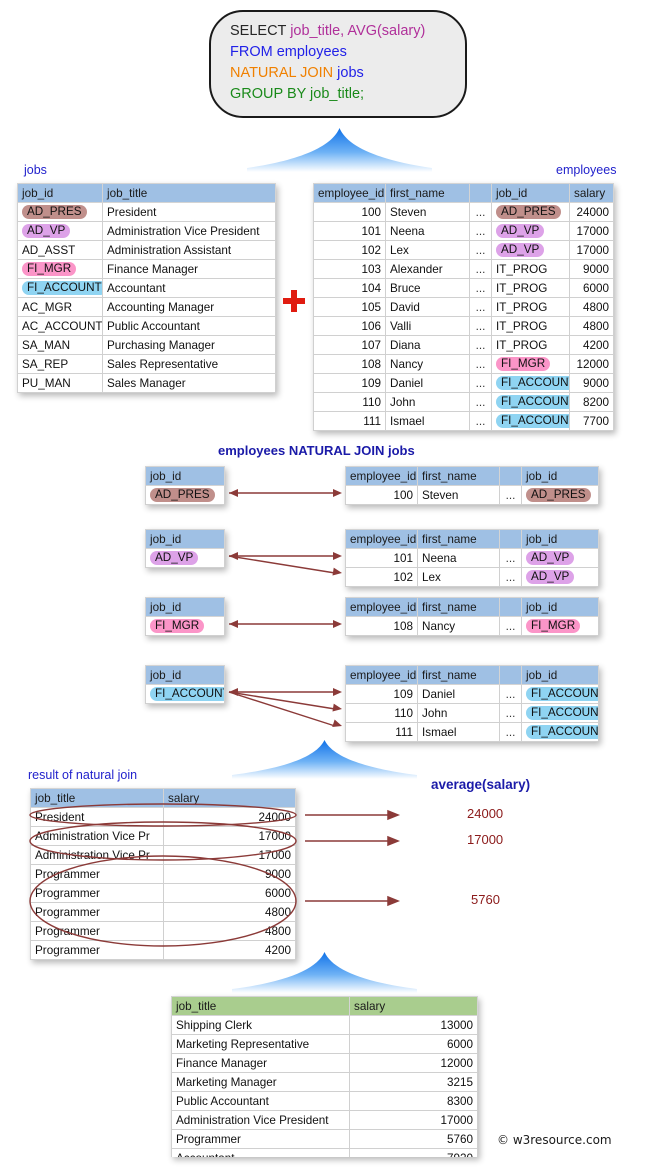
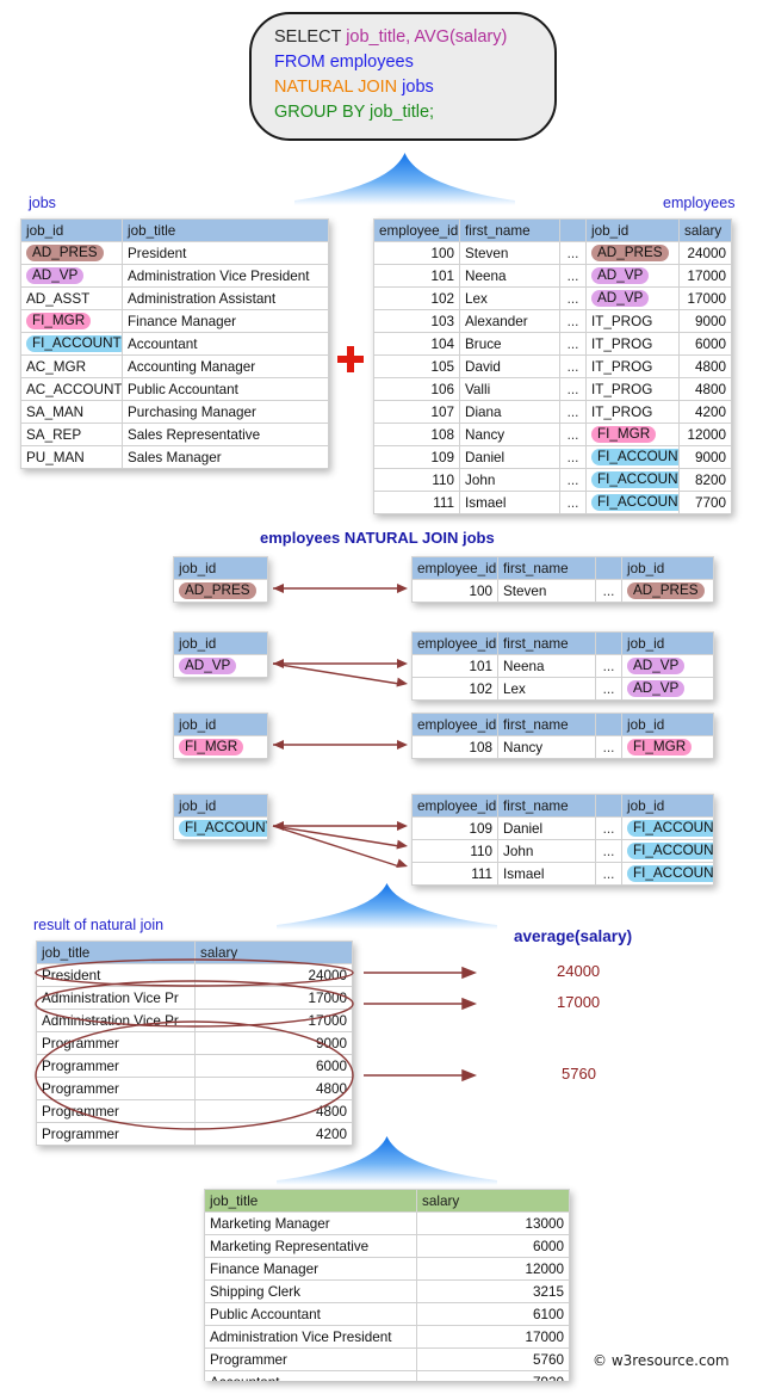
  SELECT job_title, AVG(salary)
  FROM employees
  NATURAL JOIN jobs
  GROUP BY job_title;
  jobs
  job_id	job_title
  AD_PRES	President
  AD_VP	Administration Vice President
  AD_ASST	Administration Assistant
  FI_MGR	Finance Manager
  FI_ACCOUNT	Accountant
  AC_MGR	Accounting Manager
  AC_ACCOUNT	Public Accountant
  SA_MAN	Purchasing Manager
  SA_REP	Sales Representative
  PU_MAN	Sales Manager
  employees
  employee_id	first_name		job_id	salary
  100	Steven	...	AD_PRES	24000
  101	Neena	...	AD_VP	17000
  102	Lex	...	AD_VP	17000
  103	Alexander	...	IT_PROG	9000
  104	Bruce	...	IT_PROG	6000
  105	David	...	IT_PROG	4800
  106	Valli	...	IT_PROG	4800
  107	Diana	...	IT_PROG	4200
  108	Nancy	...	FI_MGR	12000
  109	Daniel	...	FI_ACCOUN	9000
  110	John	...	FI_ACCOUN	8200
  111	Ismael	...	FI_ACCOUN	7700
  employees NATURAL JOIN jobs
  job_id
  AD_PRES
  employee_id	first_name		job_id
  100	Steven	...	AD_PRES
  job_id
  AD_VP
  employee_id	first_name		job_id
  101	Neena	...	AD_VP
  102	Lex	...	AD_VP
  job_id
  FI_MGR
  employee_id	first_name		job_id
  108	Nancy	...	FI_MGR
  job_id
  FI_ACCOUN
  employee_id	first_name		job_id
  109	Daniel	...	FI_ACCOUN
  110	John	...	FI_ACCOUN
  111	Ismael	...	FI_ACCOUN
  result of natural join
  job_title	salary
  President	24000
  Administration Vice Pr	17000
  Adminration Vice Pr	17000
  Prorammer	000
  Programmer	6000
  Programmer	4800
  Programmer	4800
  Programmer	4200
  average(salary)
  24000
  17000
  5760
  job_title	salary
- Shipping Clerk	13000
+ Marketing Manager	13000
  Marketing Representative	6000
  Finance Manager	12000
- Marketing Manager	3215
+ Shipping Clerk	3215
- Public Accountant	8300
+ Public Accountant	6100
  Administration Vice President	17000
  Programmer	5760
  © w3resource.com
